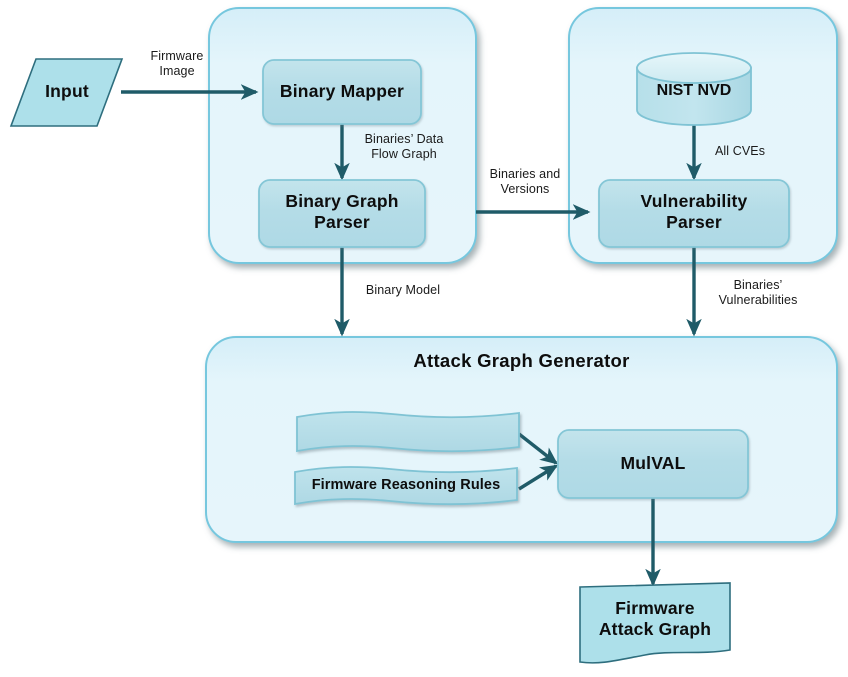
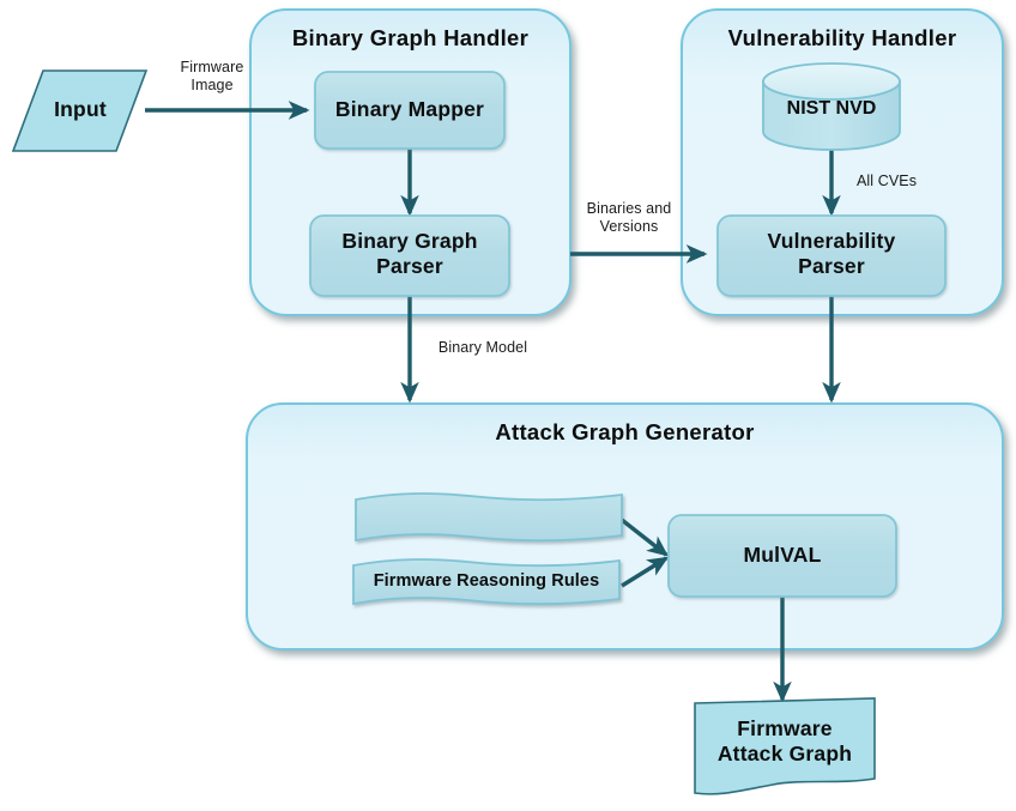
+ Binary Graph Handler
+ Vulnerability Handler
  Attack Graph Generator
  Input
  Binary Mapper
  Binary Graph
  Parser
  NIST NVD
  Vulnerability
  Parser
  Firmware Reasoning Rules
  MulVAL
  Firmware
  Attack Graph
  Firmware
  Image
- Binaries’ Data
- Flow Graph
  Binaries and
  Versions
  All CVEs
  Binary Model
- Binaries’
- Vulnerabilities
